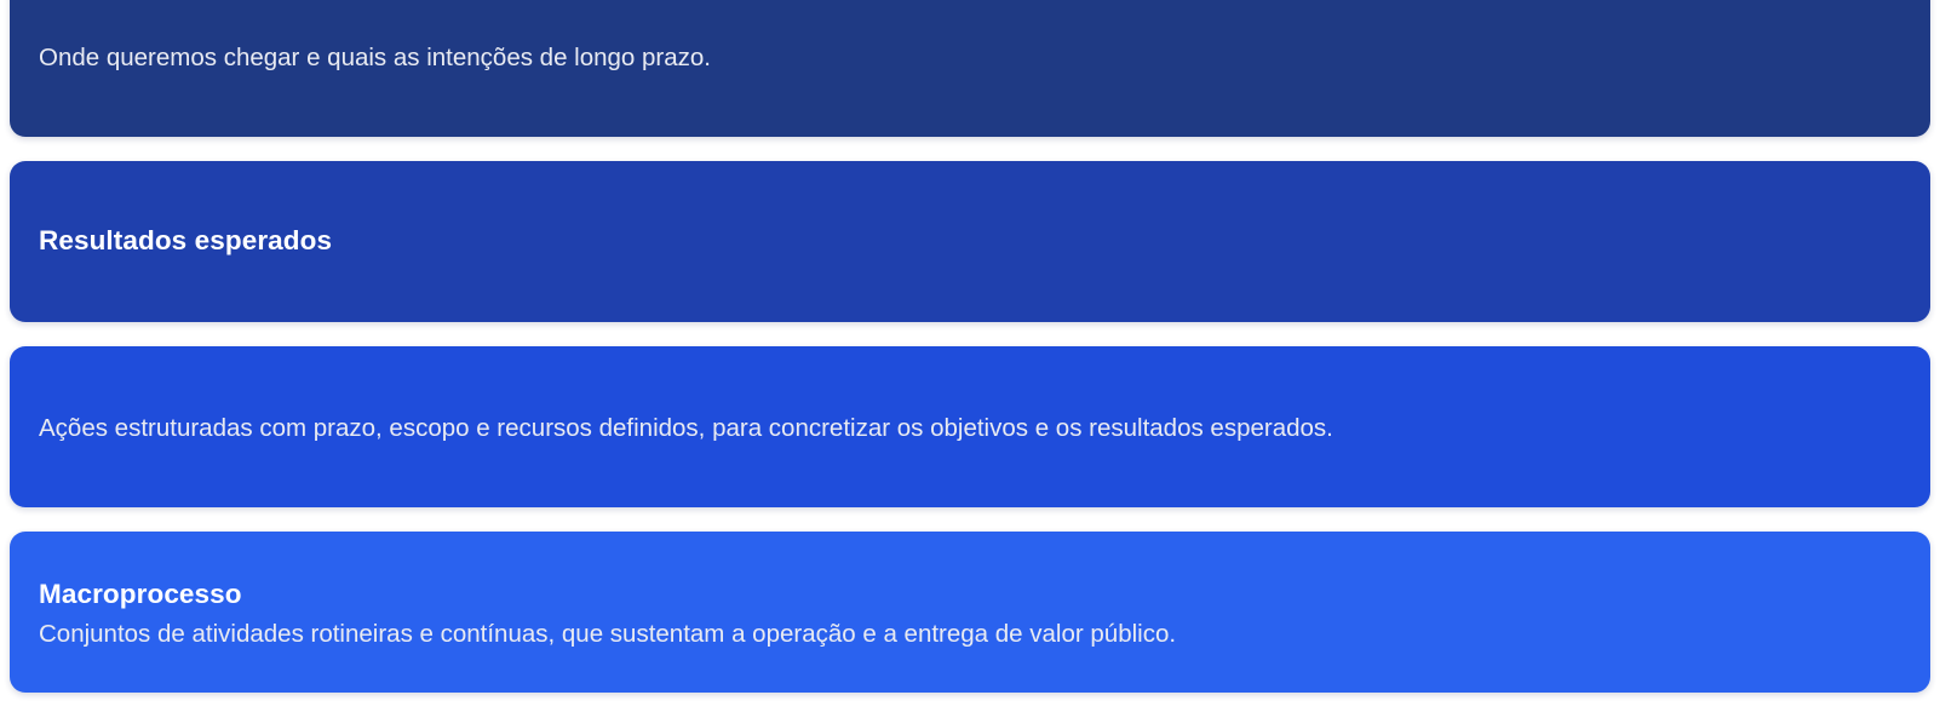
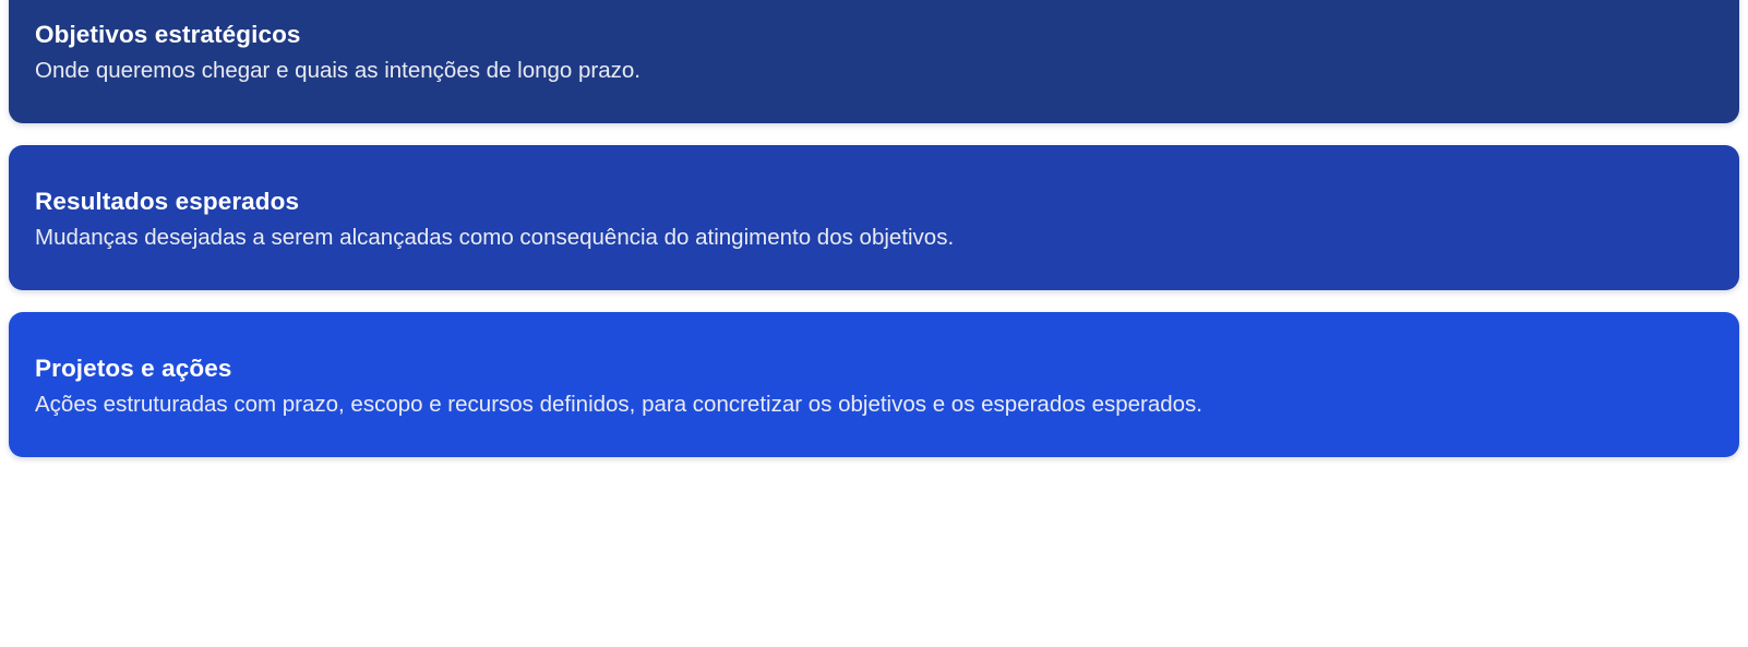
+ Objetivos estratégicos
  Onde queremos chegar e quais as intenções de longo prazo.
  Resultados esperados
+ Mudanças desejadas a serem alcançadas como consequência do atingimento dos objetivos.
+ Projetos e ações
- Ações estruturadas com prazo, escopo e recursos definidos, para concretizar os objetivos e os resultados esperados.
+ Ações estruturadas com prazo, escopo e recursos definidos, para concretizar os objetivos e os esperados esperados.
- Macroprocesso
- Conjuntos de atividades rotineiras e contínuas, que sustentam a operação e a entrega de valor público.
